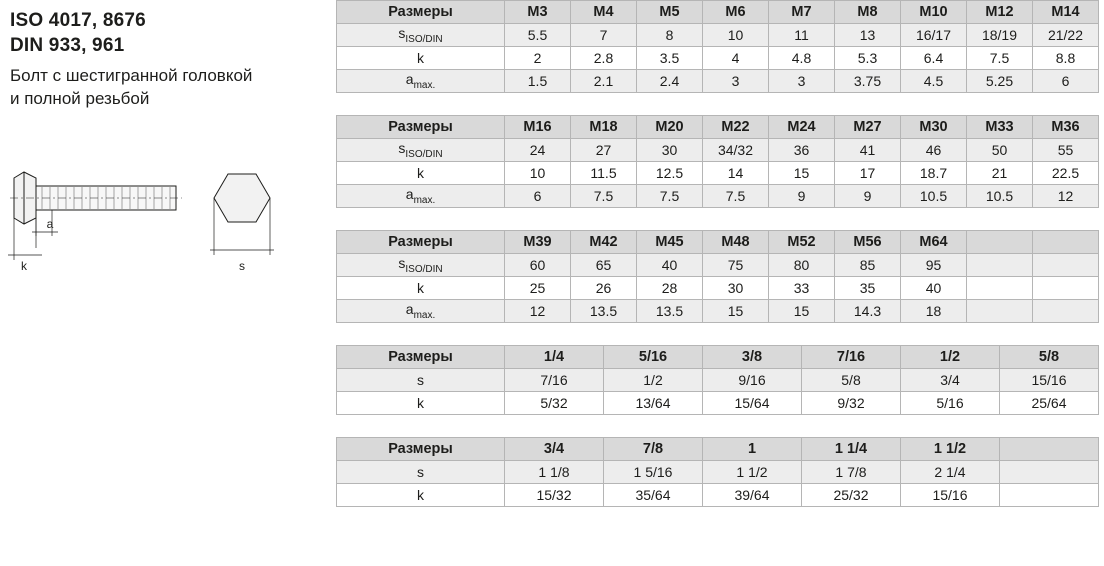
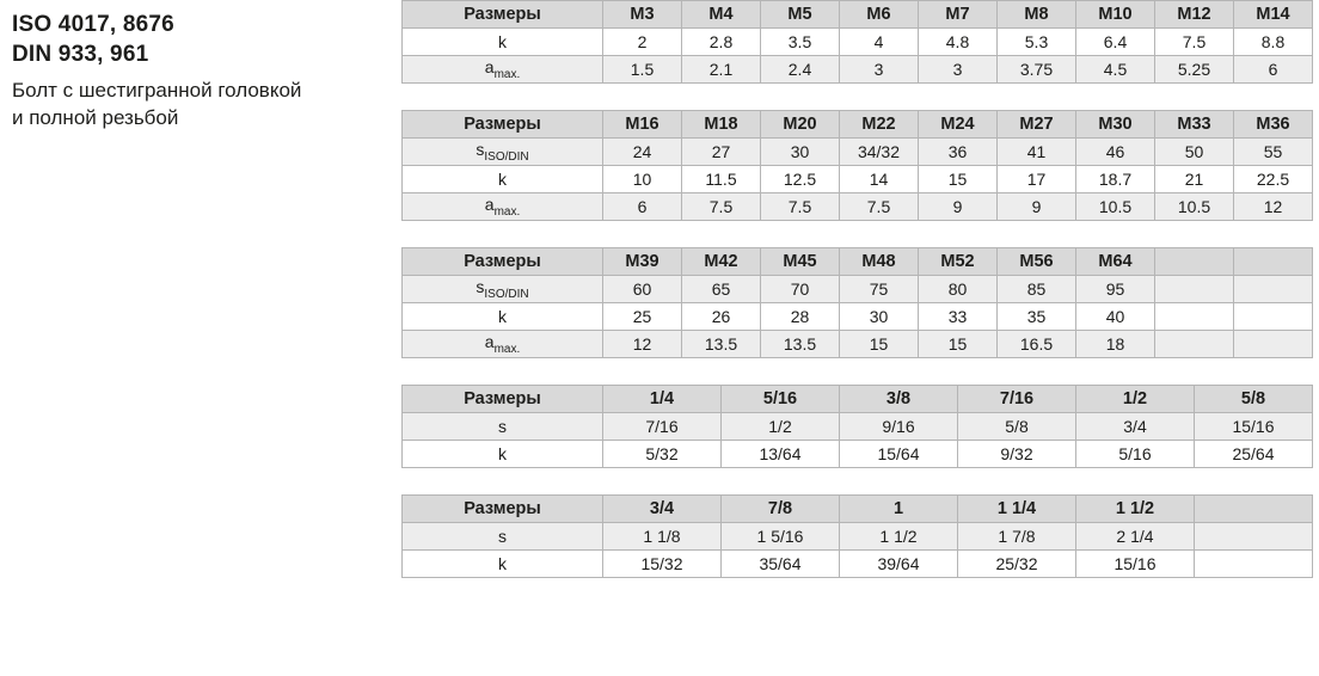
  ISO 4017, 8676
  DIN 933, 961
  Болт с шестигранной головкой
  и полной резьбой
- k
- a
- s
  Размеры	M3	M4	M5	M6	M7	M8	M10	M12	M14
- sISO/DIN	5.5	7	8	10	11	13	16/17	18/19	21/22
  k	2	2.8	3.5	4	4.8	5.3	6.4	7.5	8.8
  amax.	1.5	2.1	2.4	3	3	3.75	4.5	5.25	6
  Размеры	M16	M18	M20	M22	M24	M27	M30	M33	M36
  sISO/DIN	24	27	30	34/32	36	41	46	50	55
  k	10	11.5	12.5	14	15	17	18.7	21	22.5
  amax.	6	7.5	7.5	7.5	9	9	10.5	10.5	12
  Размеры	M39	M42	M45	M48	M52	M56	M64
- sISO/DIN	60	65	40	75	80	85	95
+ sISO/DIN	60	65	70	75	80	85	95
  k	25	26	28	30	33	35	40
- amax.	12	13.5	13.5	15	15	14.3	18
+ amax.	12	13.5	13.5	15	15	16.5	18
  Размеры	1/4	5/16	3/8	7/16	1/2	5/8
  s	7/16	1/2	9/16	5/8	3/4	15/16
  k	5/32	13/64	15/64	9/32	5/16	25/64
  Размеры	3/4	7/8	1	1 1/4	1 1/2
  s	1 1/8	1 5/16	1 1/2	1 7/8	2 1/4
  k	15/32	35/64	39/64	25/32	15/16
